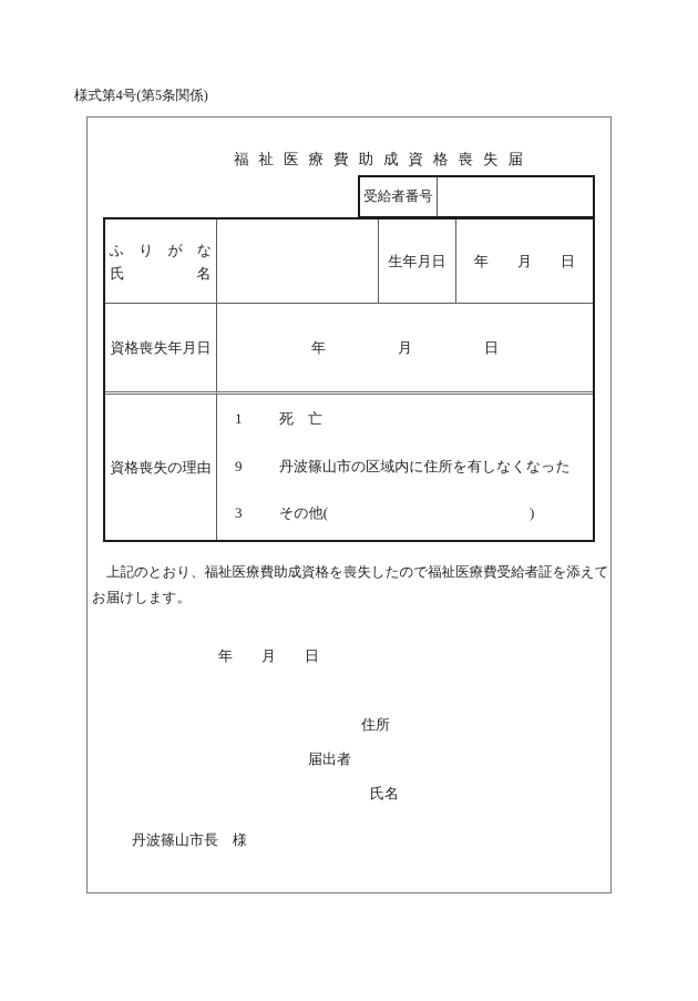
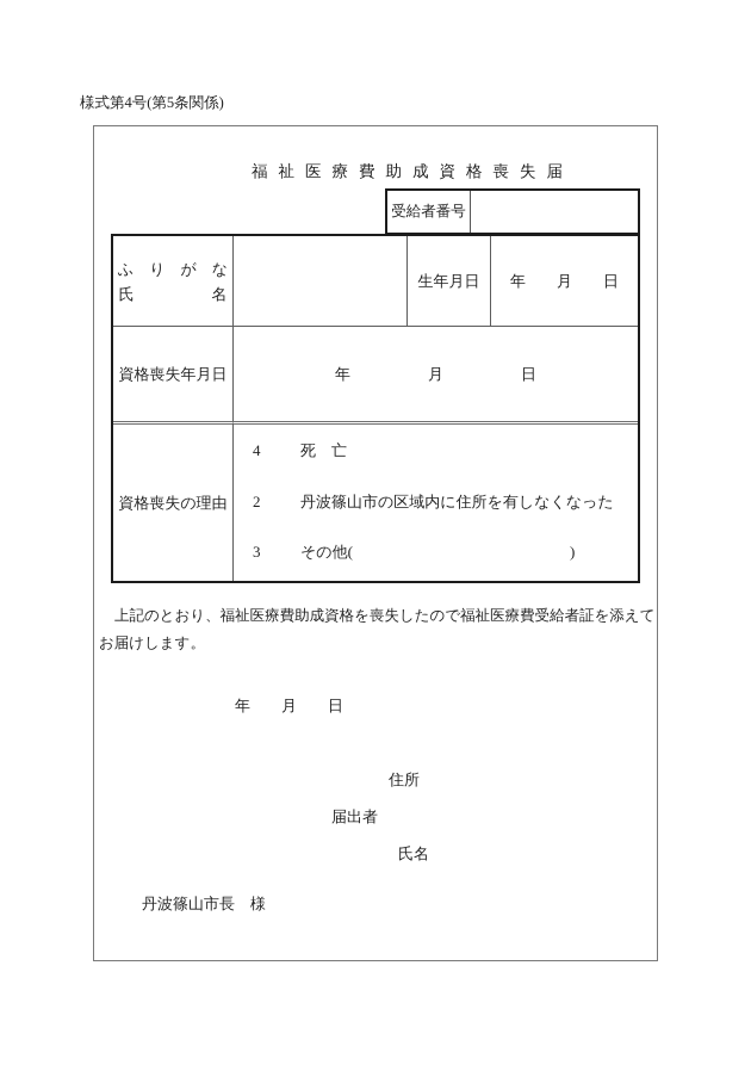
  様式第4号(第5条関係)
  福祉医療費助成資格喪失届
  受給者番号
  ふ り が な
  氏 名
  生年月日
  年 月 日
  資格喪失年月日
  年 月 日
  資格喪失の理由
- 1
+ 4
  死 亡
- 9
+ 2
  丹波篠山市の区域内に住所を有しなくなった
  3
  その他( )
  上記のとおり、福祉医療費助成資格を喪失したので福祉医療費受給者証を添えてお届けします。
  年 月 日
  住所
  届出者
  氏名
  丹波篠山市長 様
